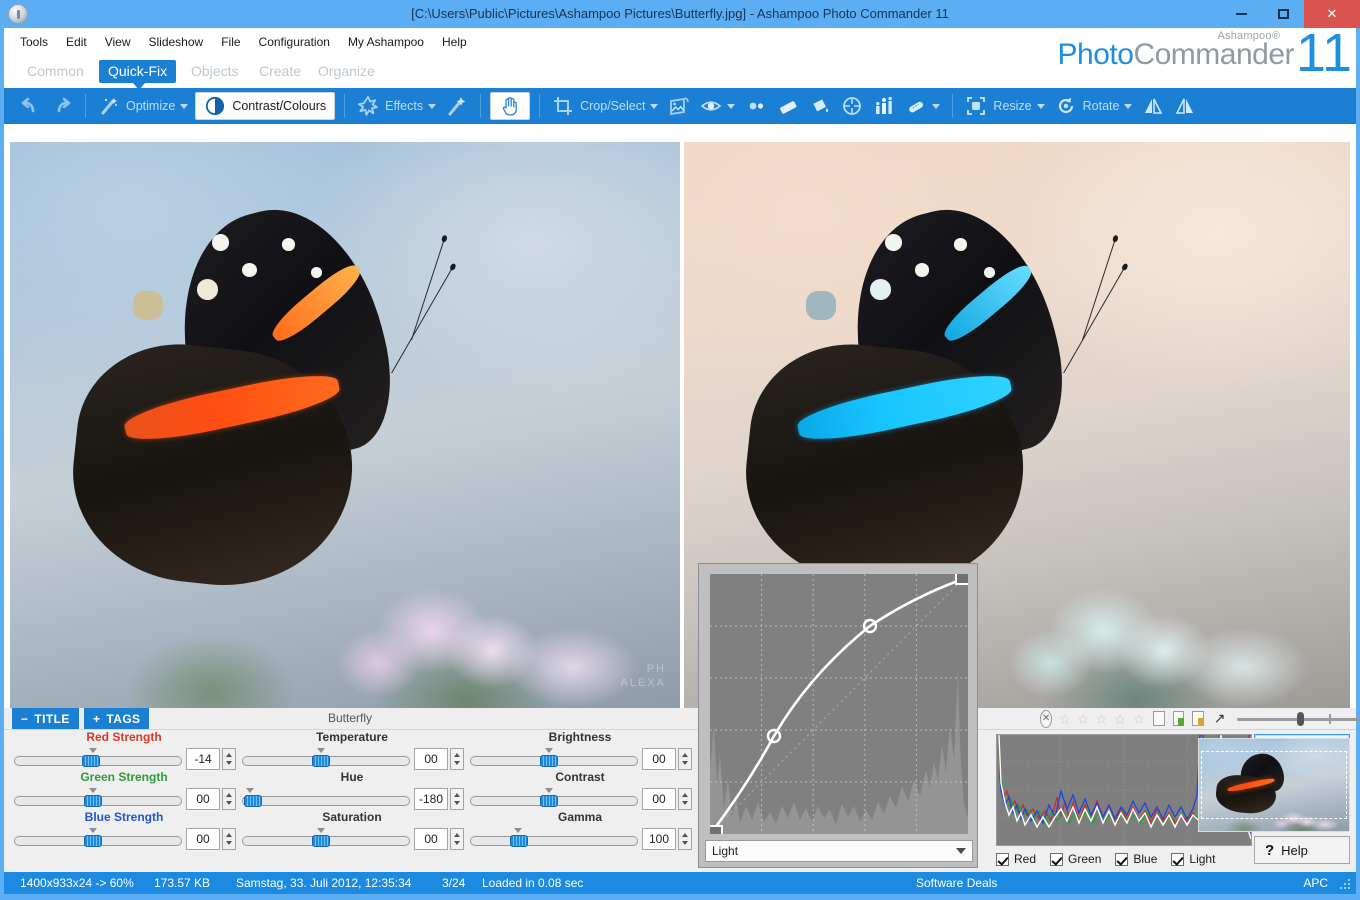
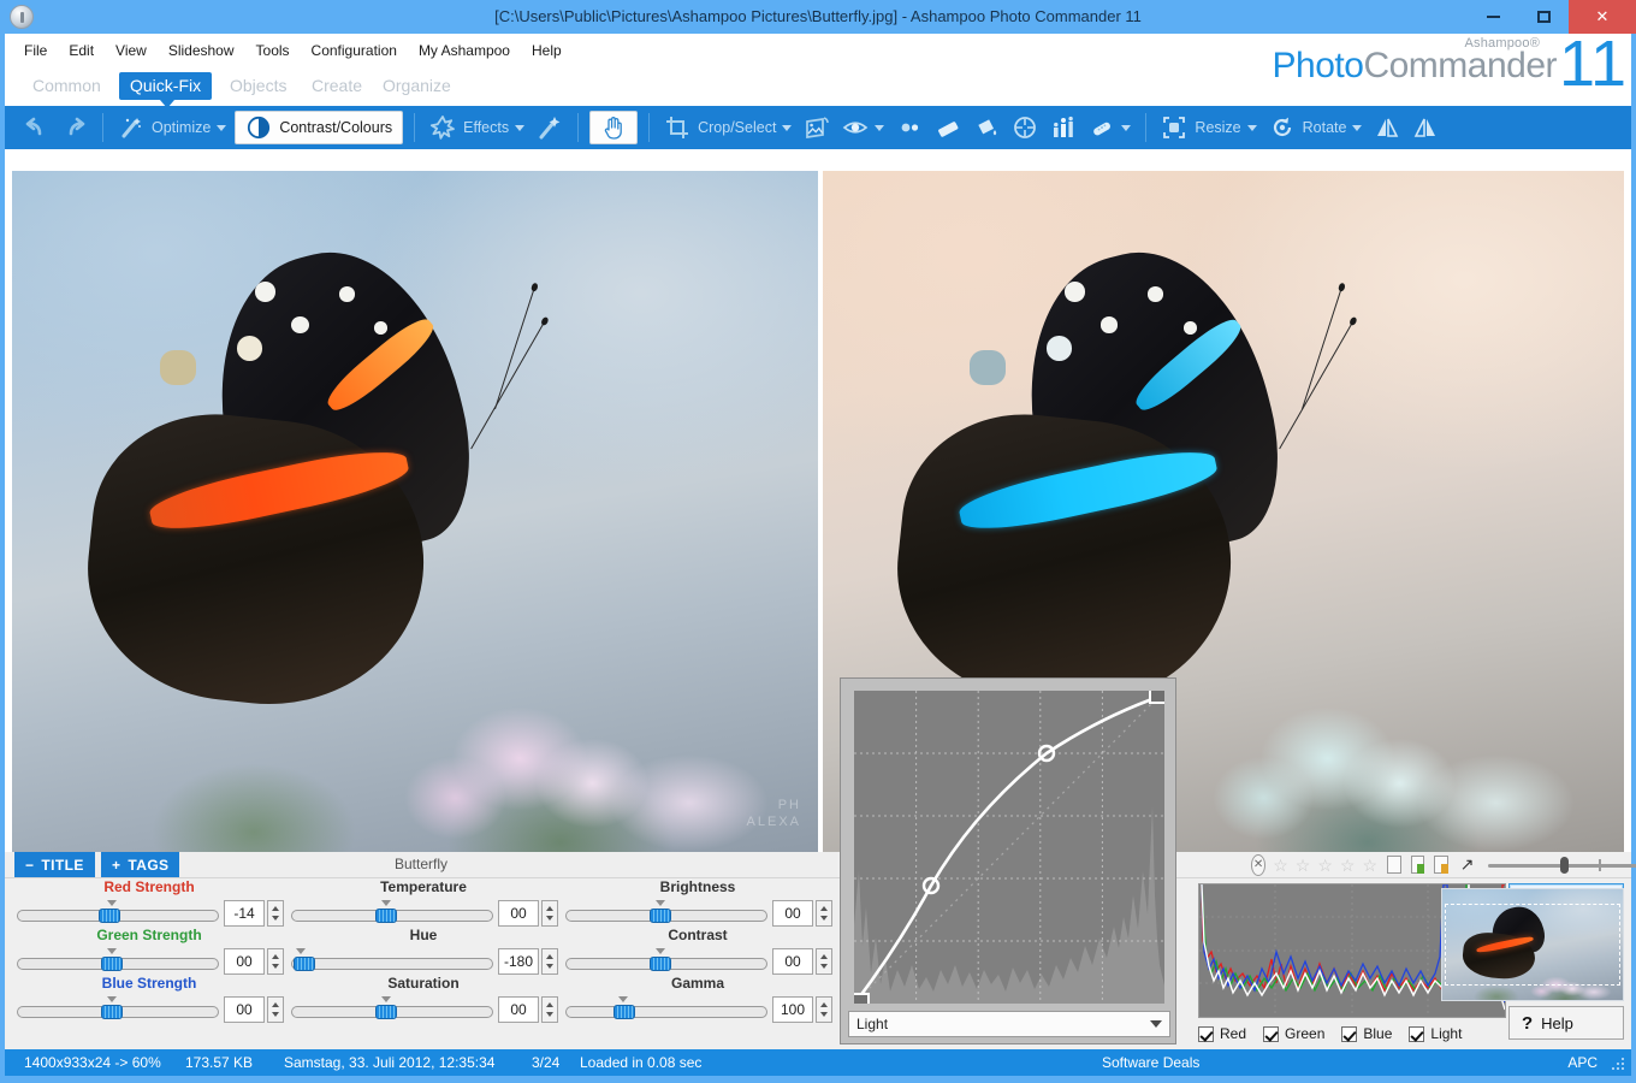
  [C:\Users\Public\Pictures\Ashampoo Pictures\Butterfly.jpg] - Ashampoo Photo Commander 11
  ✕
- Tools
+ File
  Edit
  View
  Slideshow
- File
+ Tools
  Configuration
  My Ashampoo
  Help
  Common
  Quick-Fix
  Objects
  Create
  Organize
  Optimize
  Contrast/Colours
  Effects
  Crop/Select
  Resize
  Rotate
  PH
  ALEXA
  Light
  Butterfly
  −
  TITLE
  +
  TAGS
  Red Strength
  -14
  Green Strength
  00
  Blue Strength
  00
  Temperature
  00
  Hue
  -180
  Saturation
  00
  Brightness
  00
  Contrast
  00
  Gamma
  100
  ✕
  ☆
  ☆
  ↗
  Red
  Green
  Blue
  Light
  ?
  Help
  1400x933x24 -> 60%
  173.57 KB
  Samstag, 33. Juli 2012, 12:35:34
  3/24
  Loaded in 0.08 sec
  Software Deals
  APC
  Ashampoo®
  PhotoCommander
  11
